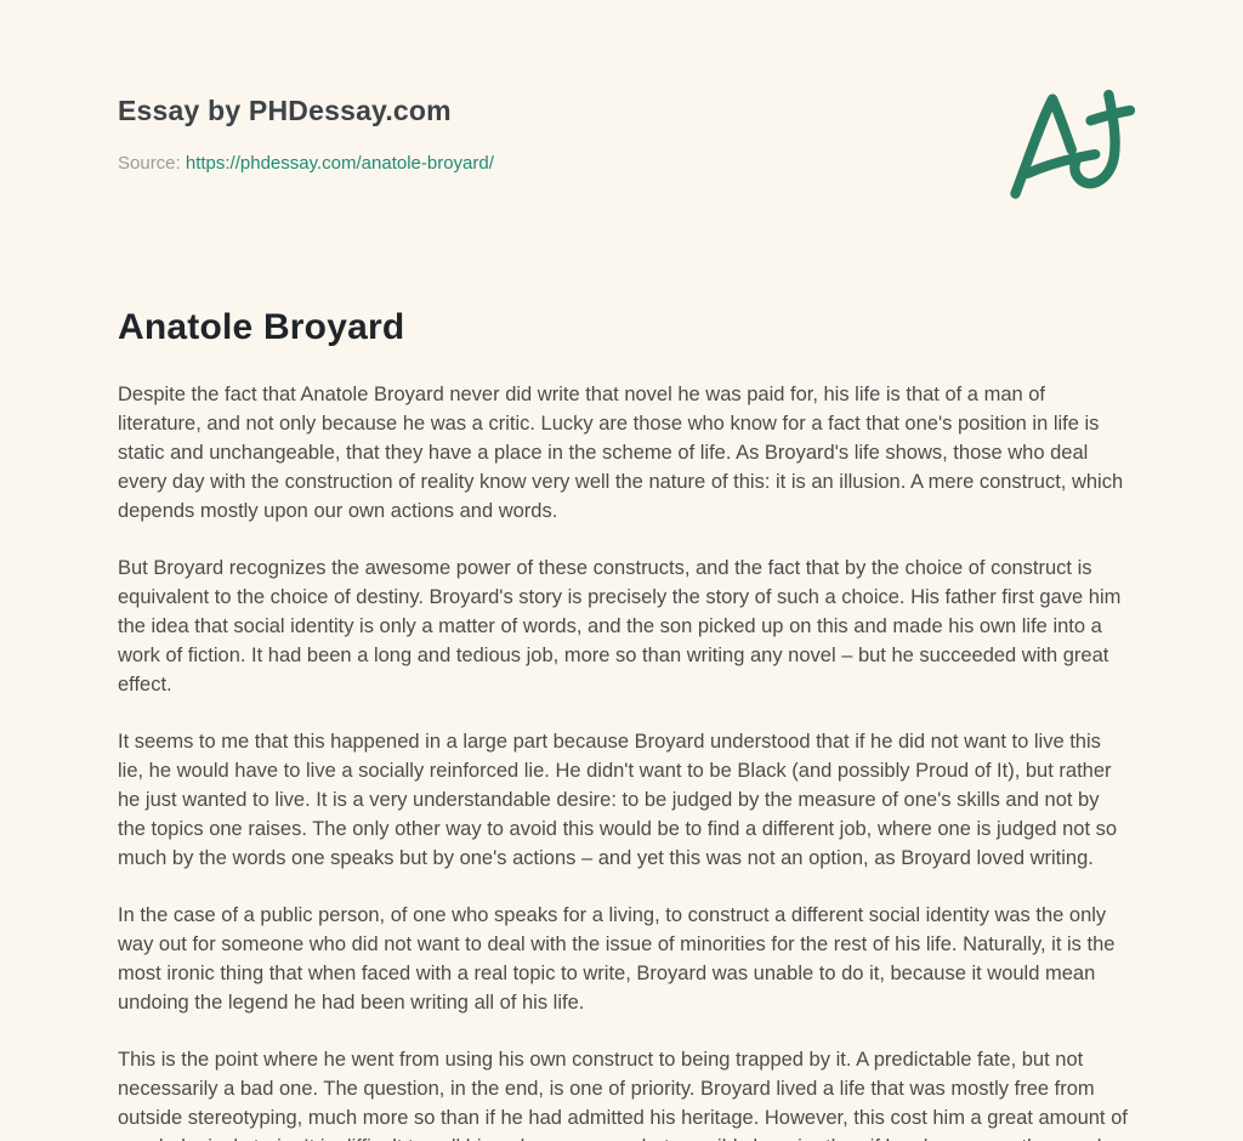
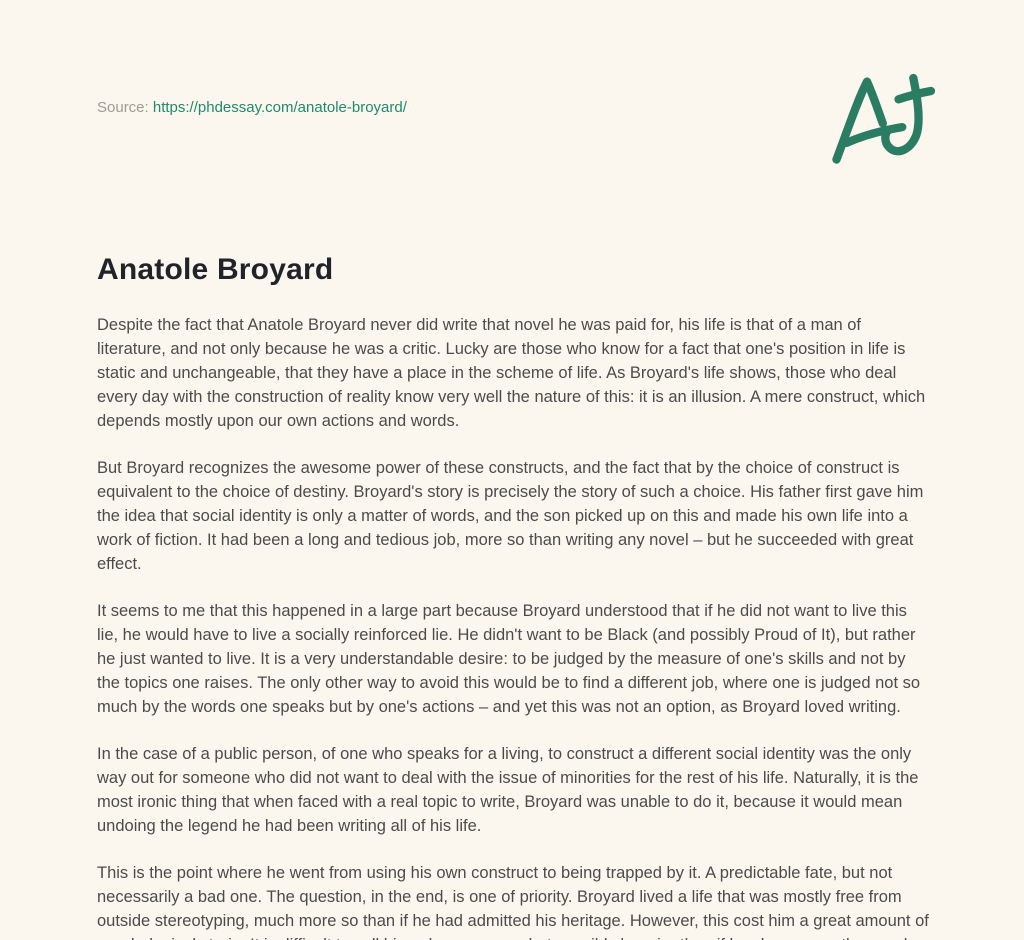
- Essay by PHDessay.com
  Source: https://phdessay.com/anatole-broyard/
  Anatole Broyard
  Despite the fact that Anatole Broyard never did write that novel he was paid for, his life is that of a man of literature, and not only because he was a critic. Lucky are those who know for a fact that one's position in life is static and unchangeable, that they have a place in the scheme of life. As Broyard's life shows, those who deal every day with the construction of reality know very well the nature of this: it is an illusion. A mere construct, which depends mostly upon our own actions and words.
  But Broyard recognizes the awesome power of these constructs, and the fact that by the choice of construct is equivalent to the choice of destiny. Broyard's story is precisely the story of such a choice. His father first gave him the idea that social identity is only a matter of words, and the son picked up on this and made his own life into a work of fiction. It had been a long and tedious job, more so than writing any novel – but he succeeded with great effect.
  It seems to me that this happened in a large part because Broyard understood that if he did not want to live this lie, he would have to live a socially reinforced lie. He didn't want to be Black (and possibly Proud of It), but rather he just wanted to live. It is a very understandable desire: to be judged by the measure of one's skills and not by the topics one raises. The only other way to avoid this would be to find a different job, where one is judged not so much by the words one speaks but by one's actions – and yet this was not an option, as Broyard loved writing.
  In the case of a public person, of one who speaks for a living, to construct a different social identity was the only way out for someone who did not want to deal with the issue of minorities for the rest of his life. Naturally, it is the most ironic thing that when faced with a real topic to write, Broyard was unable to do it, because it would mean undoing the legend he had been writing all of his life.
  This is the point where he went from using his own construct to being trapped by it. A predictable fate, but not necessarily a bad one. The question, in the end, is one of priority. Broyard lived a life that was mostly free from outside stereotyping, much more so than if he had admitted his heritage. However, this cost him a great amount of
